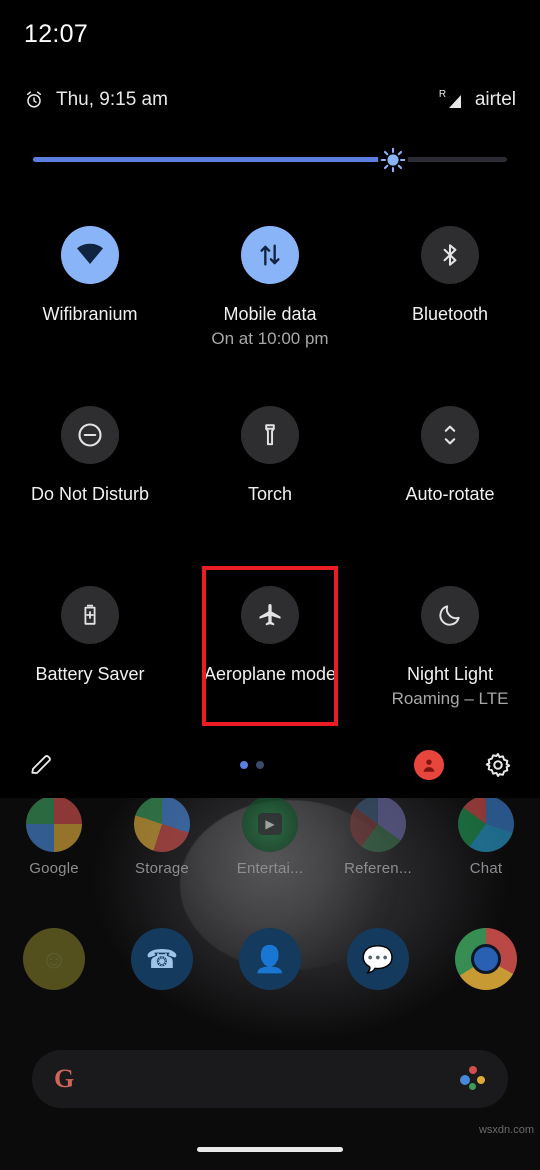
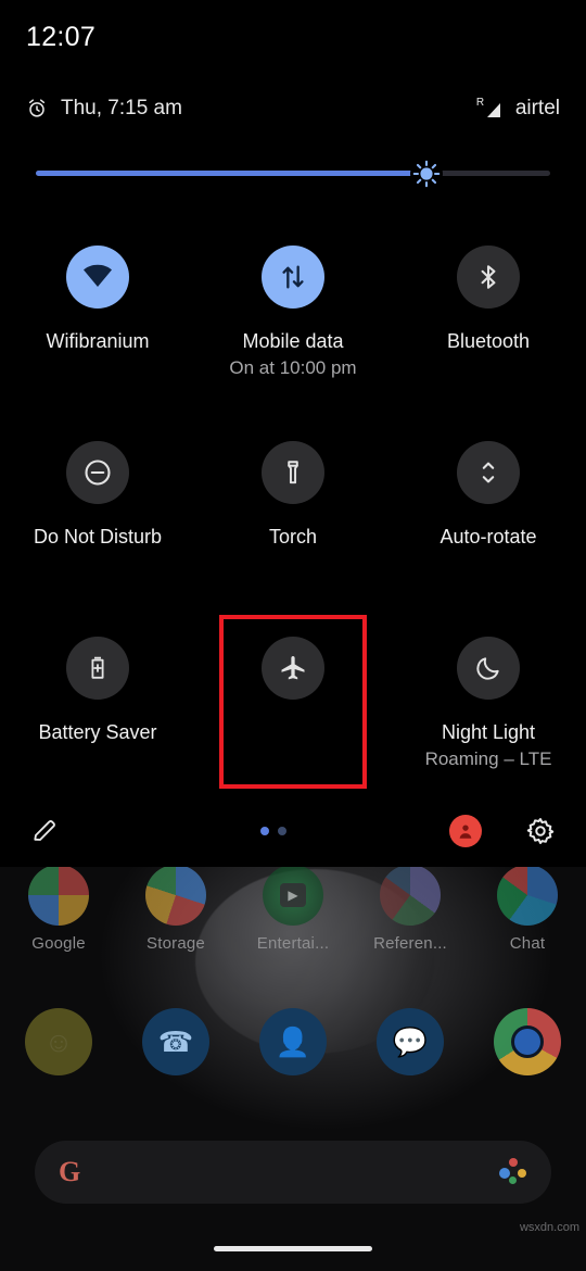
  Google
  Storage
  ▶
  Entertai...
  Referen...
  Chat
  ☎
  👤
  💬
  G
  12:07
- Thu, 9:15 am
+ Thu, 7:15 am
  R
  airtel
  Wifibranium
  Mobile data
  On at 10:00 pm
  Bluetooth
  Do Not Disturb
  Torch
  Auto-rotate
  Battery Saver
- Aeroplane mode
  Night Light
  Roaming – LTE
  wsxdn.com
